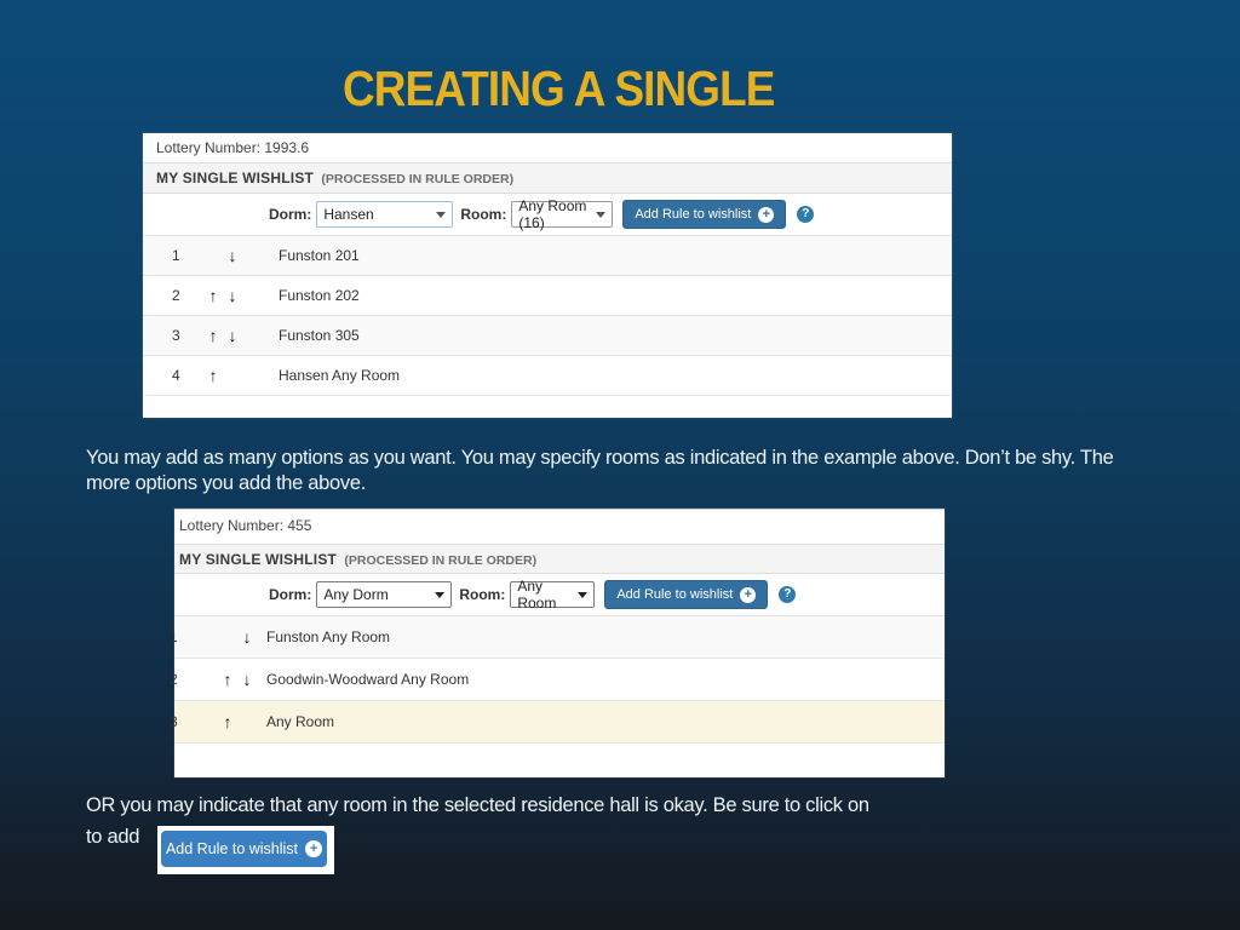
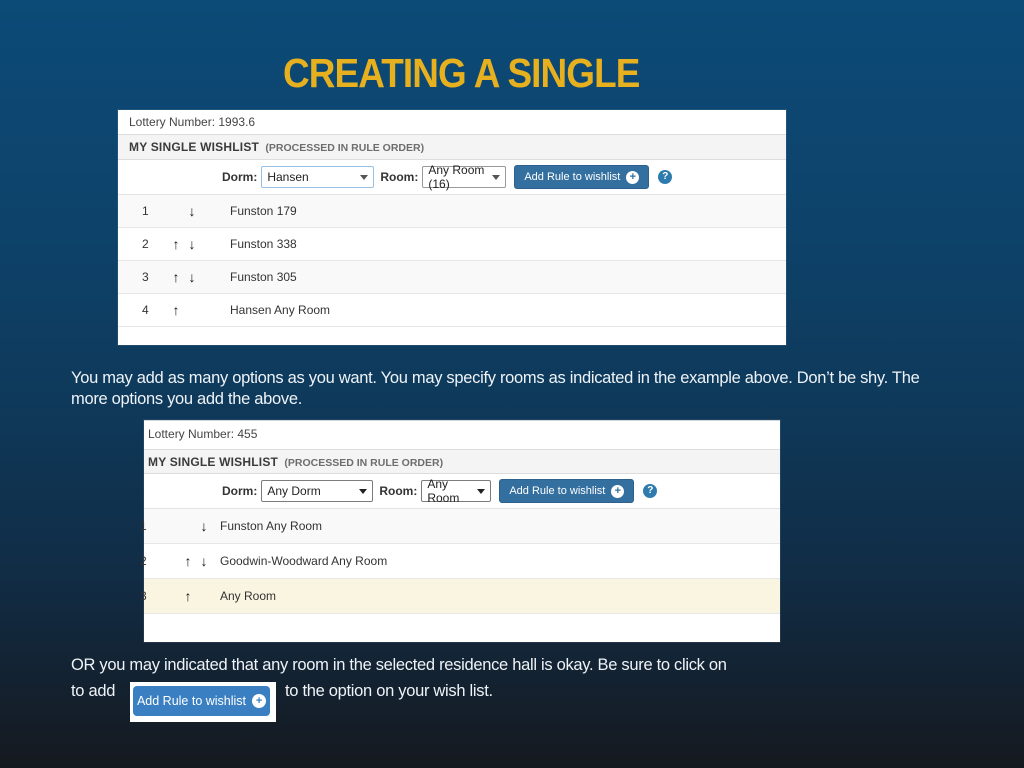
  CREATING A SINGLE
  Lottery Number: 1993.6
  MY SINGLE WISHLIST (PROCESSED IN RULE ORDER)
  Dorm:
  Hansen
  Room:
  Any Room (16)
  Add Rule to wishlist
  +
  ?
  1
  ↓
- Funston 201
+ Funston 179
  2
  ↑
  ↓
- Funston 202
+ Funston 338
  3
  ↑
  ↓
  Funston 305
  4
  ↑
  Hansen Any Room
  You may add as many options as you want. You may specify rooms as indicated in the example above. Don’t be shy. The
  more options you add the above.
  Lottery Number: 455
  MY SINGLE WISHLIST (PROCESSED IN RULE ORDER)
  Dorm:
  Any Dorm
  Room:
  Any Room
  Add Rule to wishlist
  +
  ?
  1
  ↓
  Funston Any Room
  2
  ↑
  ↓
  Goodwin-Woodward Any Room
  3
  ↑
  Any Room
- OR you may indicate that any room in the selected residence hall is okay. Be sure to click on
+ OR you may indicated that any room in the selected residence hall is okay. Be sure to click on
  to add
  Add Rule to wishlist
  +
+ to the option on your wish list.
